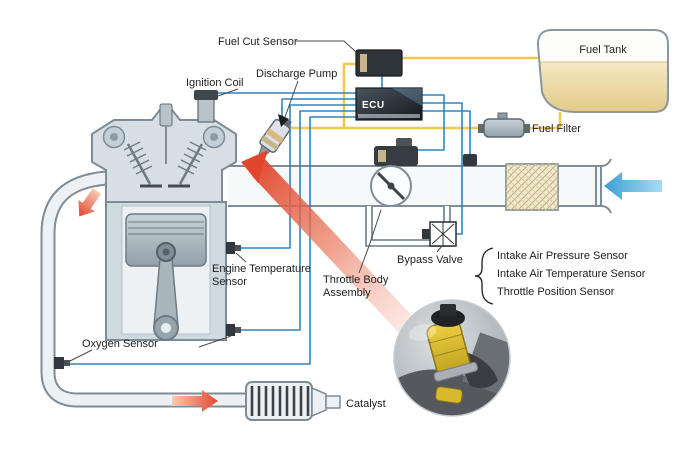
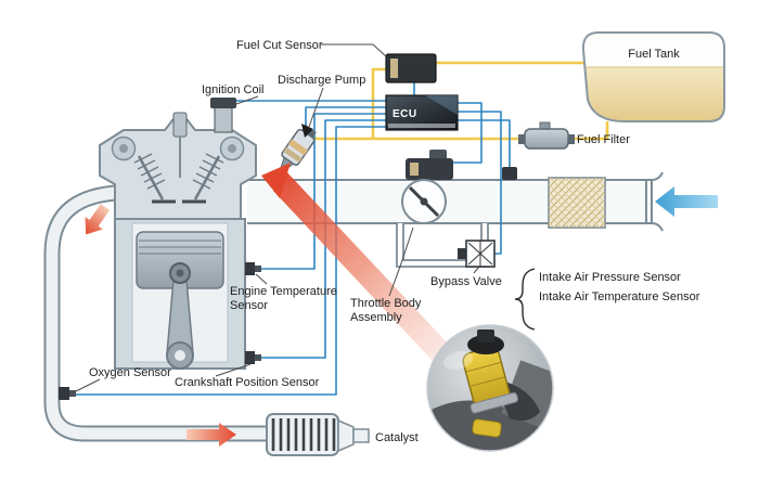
  Fuel Tank
  ECU
  Fuel Cut Sensor
  Ignition Coil
  Discharge Pump
  Fuel Filter
  Engine Temperature
  Sensor
  Throttle Body
  Assembly
  Bypass Valve
  Intake Air Pressure Sensor
  Intake Air Temperature Sensor
- Throttle Position Sensor
  Oxygen Sensor
+ Crankshaft Position Sensor
  Catalyst
